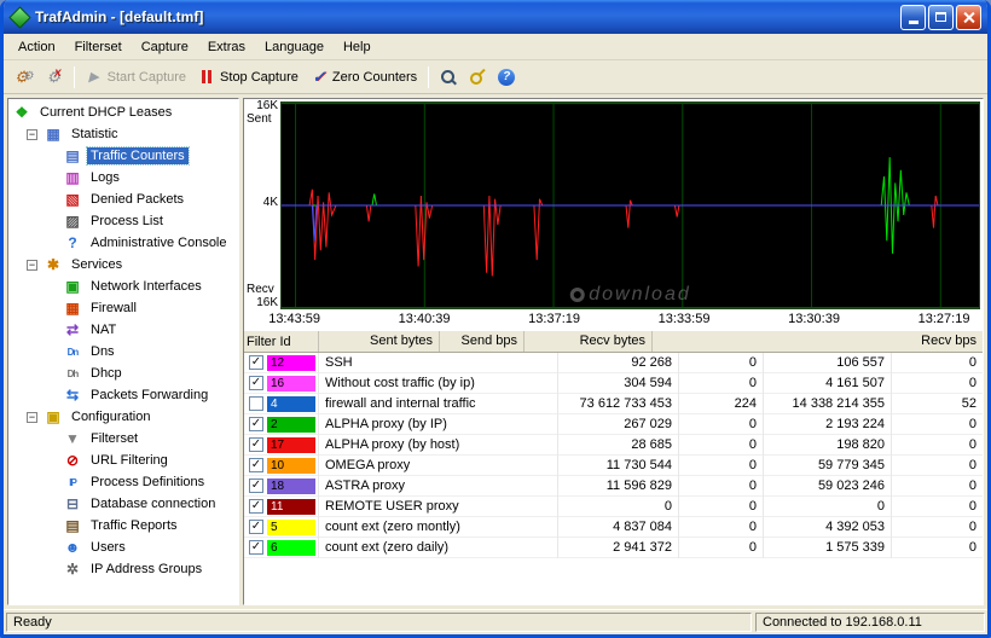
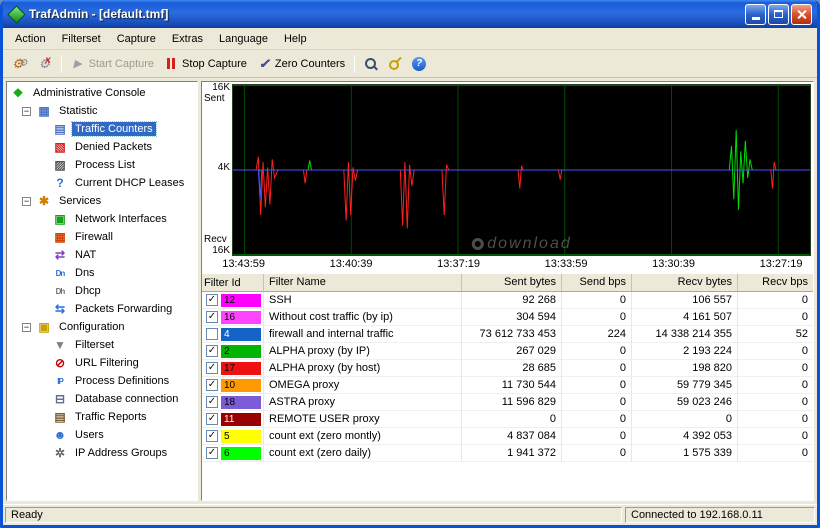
  TrafAdmin - [default.tmf]
  Action
  Filterset
  Capture
  Extras
  Language
  Help
  Start Capture
  Stop Capture
  Zero Counters
  ❖
- Current DHCP Leases
+ Administrative Console
  −
  ▦
  Statistic
  ▤
  Traffic Counters
- ▥
- Logs
  ▧
  Denied Packets
  ▨
  Process List
  ?
- Administrative Console
+ Current DHCP Leases
  −
  ✱
  Services
  ▣
  Network Interfaces
  ▦
  Firewall
  ⇄
  NAT
  Dn
  Dns
  Dh
  Dhcp
  ⇆
  Packets Forwarding
  −
  ▣
  Configuration
  ▼
  Filterset
  ⊘
  URL Filtering
  IP
  Process Definitions
  ⊟
  Database connection
  ▤
  Traffic Reports
  ☻
  Users
  ✲
  IP Address Groups
  16K
  Sent
  4K
  Recv
  16K
  download
  13:43:59
  13:40:39
  13:37:19
  13:33:59
  13:30:39
  13:27:19
  Filter Id
+ Filter Name
  Sent bytes
  Send bps
  Recv bytes
  Recv bps
  ✓
  12
  SSH
  92 268
  0
  106 557
  0
  ✓
  16
  Without cost traffic (by ip)
  304 594
  0
  4 161 507
  0
  4
  firewall and internal traffic
  73 612 733 453
  224
  14 338 214 355
  52
  ✓
  2
  ALPHA proxy (by IP)
  267 029
  0
  2 193 224
  0
  ✓
  17
  ALPHA proxy (by host)
  28 685
  0
  198 820
  0
  ✓
  10
  OMEGA proxy
  11 730 544
  0
  59 779 345
  0
  ✓
  18
  ASTRA proxy
  11 596 829
  0
  59 023 246
  0
  ✓
  11
  REMOTE USER proxy
  0
  0
  0
  0
  ✓
  5
  count ext (zero montly)
  4 837 084
  0
  4 392 053
  0
  ✓
  6
  count ext (zero daily)
- 2 941 372
+ 1 941 372
  0
  1 575 339
  0
  Ready
  Connected to 192.168.0.11
